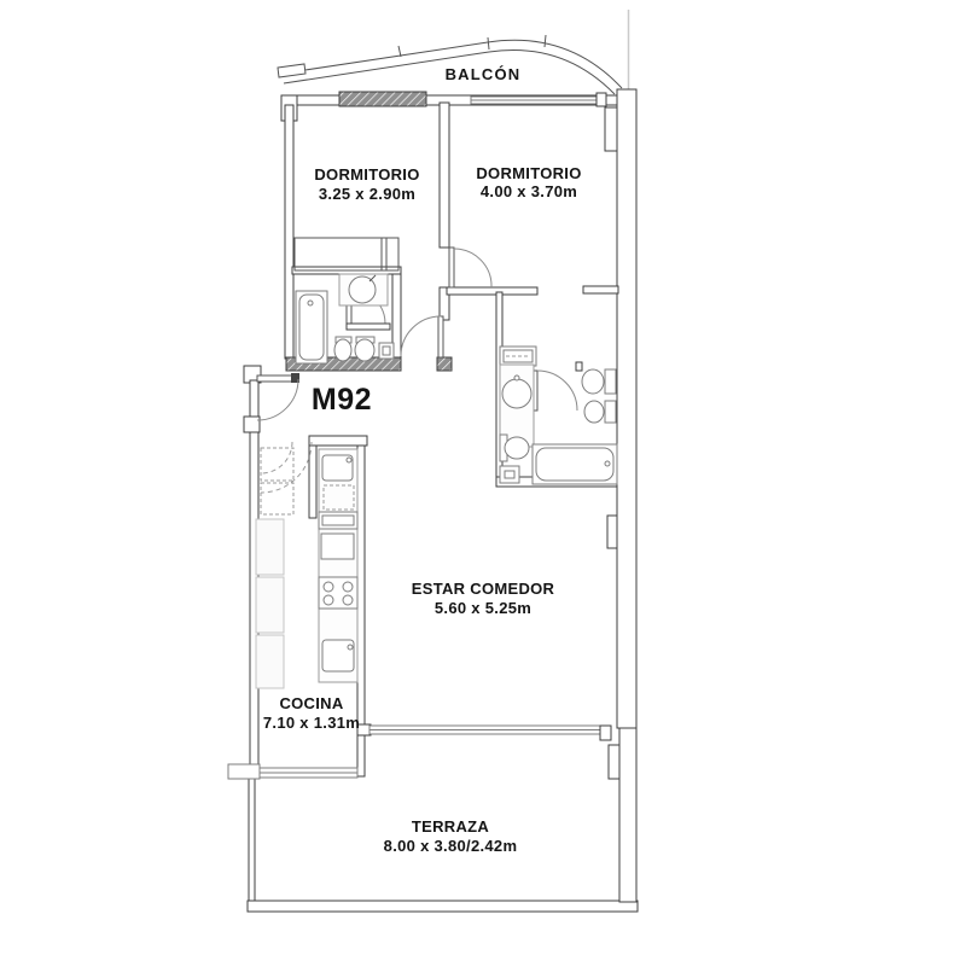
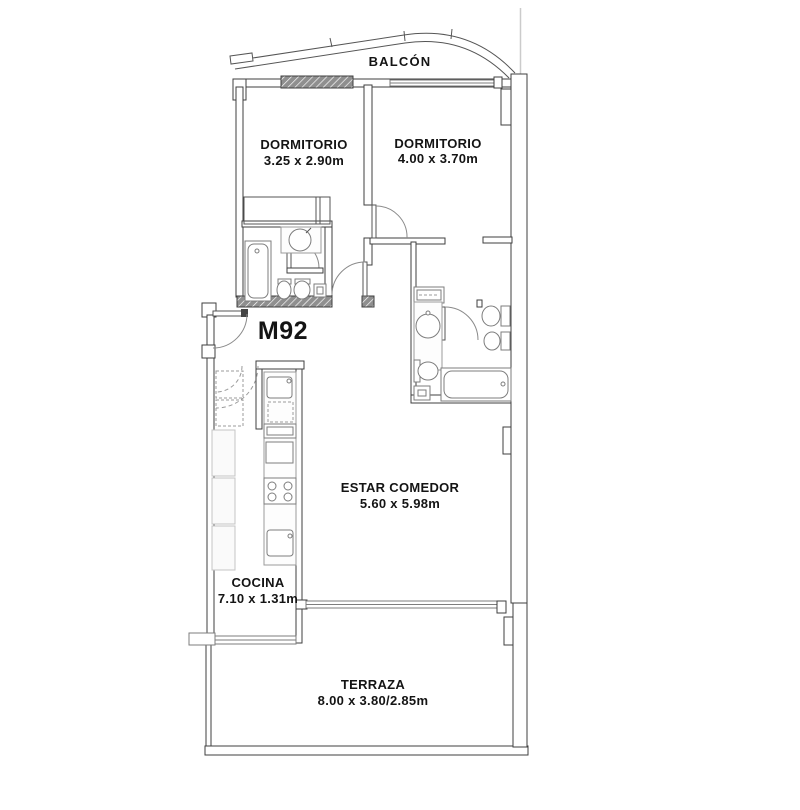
  BALCÓN
  DORMITORIO
  3.25 x 2.90m
  DORMITORIO
  4.00 x 3.70m
  M92
  ESTAR COMEDOR
- 5.60 x 5.25m
+ 5.60 x 5.98m
  COCINA
  7.10 x 1.31m
  TERRAZA
- 8.00 x 3.80/2.42m
+ 8.00 x 3.80/2.85m
